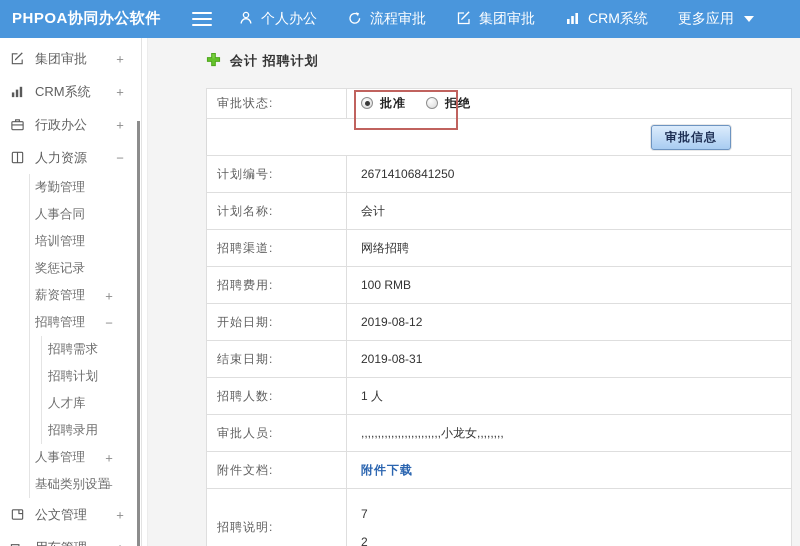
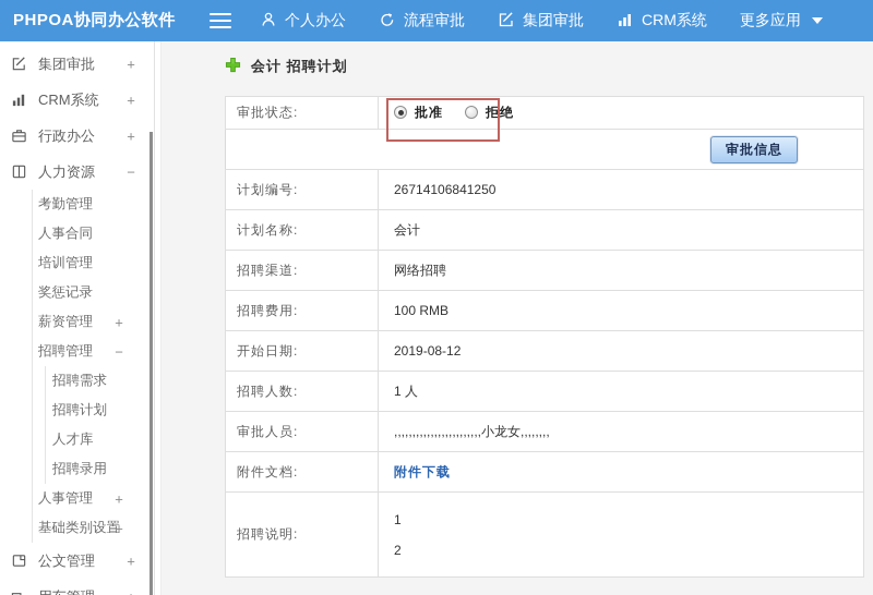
  PHPOA协同办公软件
  个人办公
  流程审批
  集团审批
  CRM系统
  更多应用
  集团审批
  +
  CRM系统
  +
  行政办公
  +
  人力资源
  −
  考勤管理
  人事合同
  培训管理
  奖惩记录
  薪资管理
  +
  招聘管理
  −
  招聘需求
  招聘计划
  人才库
  招聘录用
  人事管理
  +
  基础类别设置
  +
  公文管理
  +
  会计 招聘计划
  审批状态:	批准 拒绝
  审批信息
  计划编号:	26714106841250
  计划名称:	会计
  招聘渠道:	网络招聘
  招聘费用:	100 RMB
  开始日期:	2019-08-12
- 结束日期:	2019-08-31
  招聘人数:	1 人
  审批人员:	,,,,,,,,,,,,,,,,,,,,,,,,小龙女,,,,,,,,
  附件文档:	附件下载
- 招聘说明:	7 2
+ 招聘说明:	1 2
